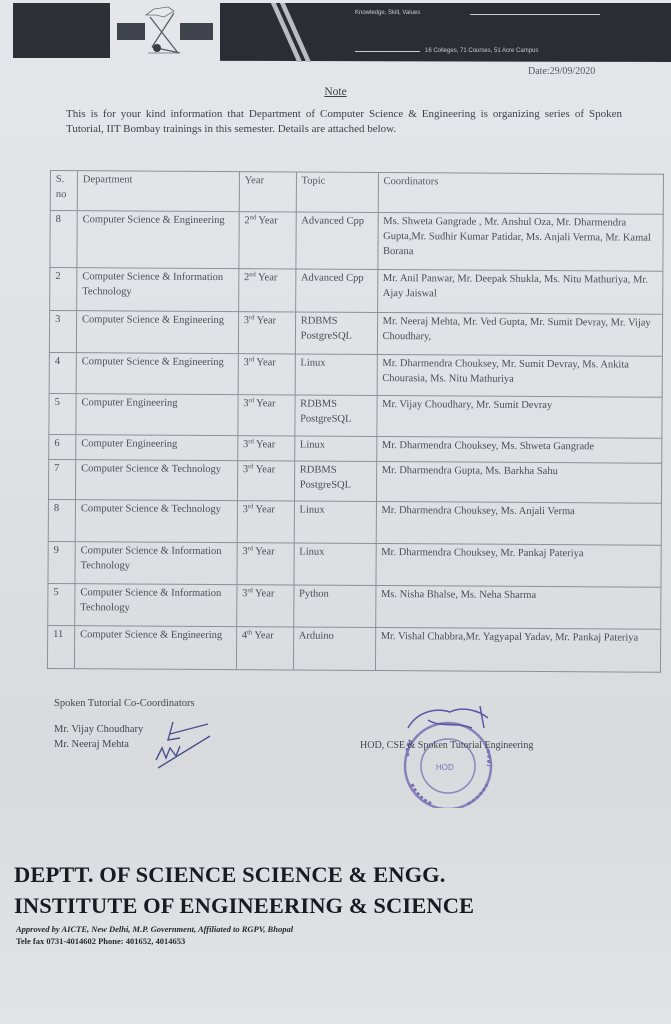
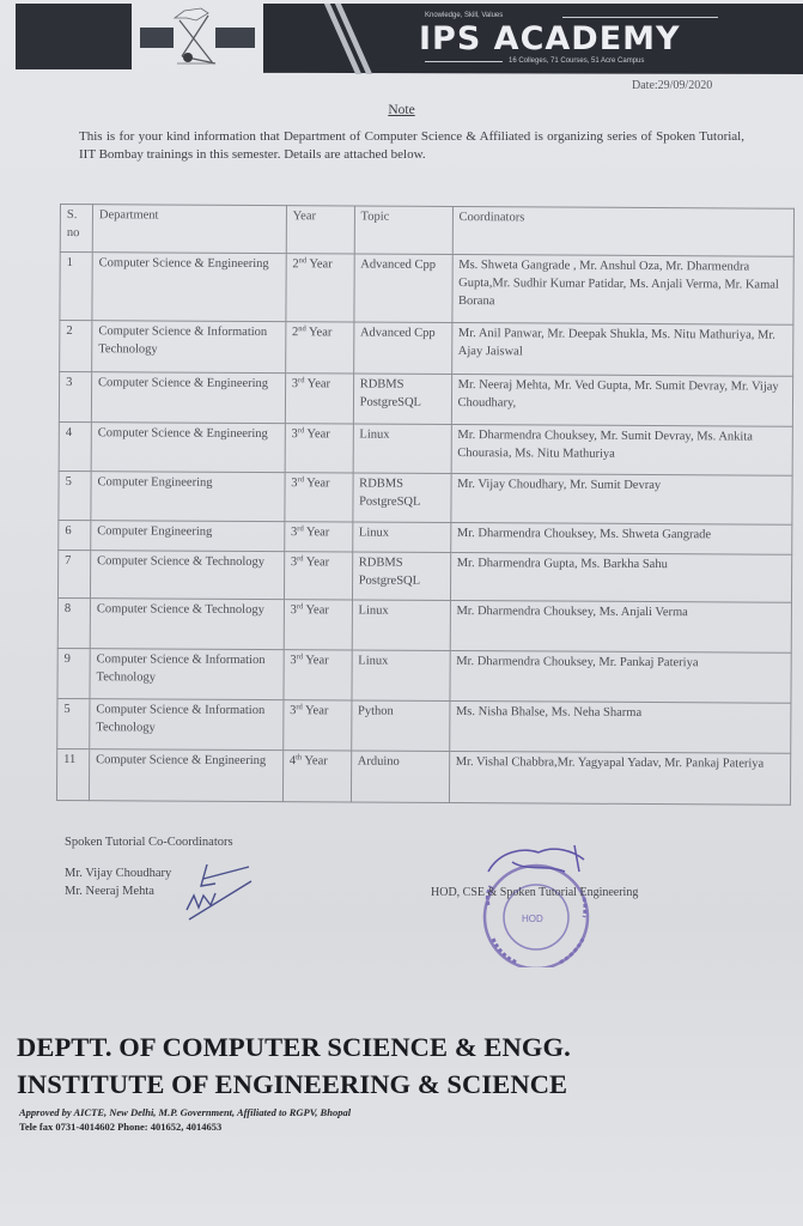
+ IPS ACADEMY
  Date:29/09/2020
  Note
- This is for your kind information that Department of Computer Science & Engineering is organizing series of Spoken Tutorial, IIT Bombay trainings in this semester. Details are attached below.
+ This is for your kind information that Department of Computer Science & Affiliated is organizing series of Spoken Tutorial, IIT Bombay trainings in this semester. Details are attached below.
  S. no	Department	Year	Topic	Coordinators
- 8	Computer Science & Engineering	2 Year	Advanced Cpp	Ms. Shweta Gangrade , Mr. Anshul Oza, Mr. Dharmendra Gupta,Mr. Sudhir Kumar Patidar, Ms. Anjali Verma, Mr. Kamal Borana
+ 1	Computer Science & Engineering	2 Year	Advanced Cpp	Ms. Shweta Gangrade , Mr. Anshul Oza, Mr. Dharmendra Gupta,Mr. Sudhir Kumar Patidar, Ms. Anjali Verma, Mr. Kamal Borana
  2	Computer Science & Information Technology	2 Year	Advanced Cpp	Mr. Anil Panwar, Mr. Deepak Shukla, Ms. Nitu Mathuriya, Mr. Ajay Jaiswal
  3	Computer Science & Engineering	3 Year	RDBMS PostgreSQL	Mr. Neeraj Mehta, Mr. Ved Gupta, Mr. Sumit Devray, Mr. Vijay Choudhary,
  4	Computer Science & Engineering	3 Year	Linux	Mr. Dharmendra Chouksey, Mr. Sumit Devray, Ms. Ankita Chourasia, Ms. Nitu Mathuriya
  5	Computer Engineering	3 Year	RDBMS PostgreSQL	Mr. Vijay Choudhary, Mr. Sumit Devray
  6	Computer Engineering	3 Year	Linux	Mr. Dharmendra Chouksey, Ms. Shweta Gangrade
  7	Computer Science & Technology	3 Year	RDBMS PostgreSQL	Mr. Dharmendra Gupta, Ms. Barkha Sahu
  8	Computer Science & Technology	3 Year	Linux	Mr. Dharmendra Chouksey, Ms. Anjali Verma
  9	Computer Science & Information Technology	3 Year	Linux	Mr. Dharmendra Chouksey, Mr. Pankaj Pateriya
  5	Computer Science & Information Technology	3 Year	Python	Ms. Nisha Bhalse, Ms. Neha Sharma
  11	Computer Science & Engineering	4 Year	Arduino	Mr. Vishal Chabbra,Mr. Yagyapal Yadav, Mr. Pankaj Pateriya
  Spoken Tutorial Co-Coordinators
  Mr. Vijay Choudhary
  Mr. Neeraj Mehta
  HOD
  HOD, CSE & Spoken Tutorial Engineering
- DEPTT. OF SCIENCE SCIENCE & ENGG.
+ DEPTT. OF COMPUTER SCIENCE & ENGG.
  INSTITUTE OF ENGINEERING & SCIENCE
  Approved by AICTE, New Delhi, M.P. Government, Affiliated to RGPV, Bhopal
  Tele fax 0731-4014602 Phone: 401652, 4014653
